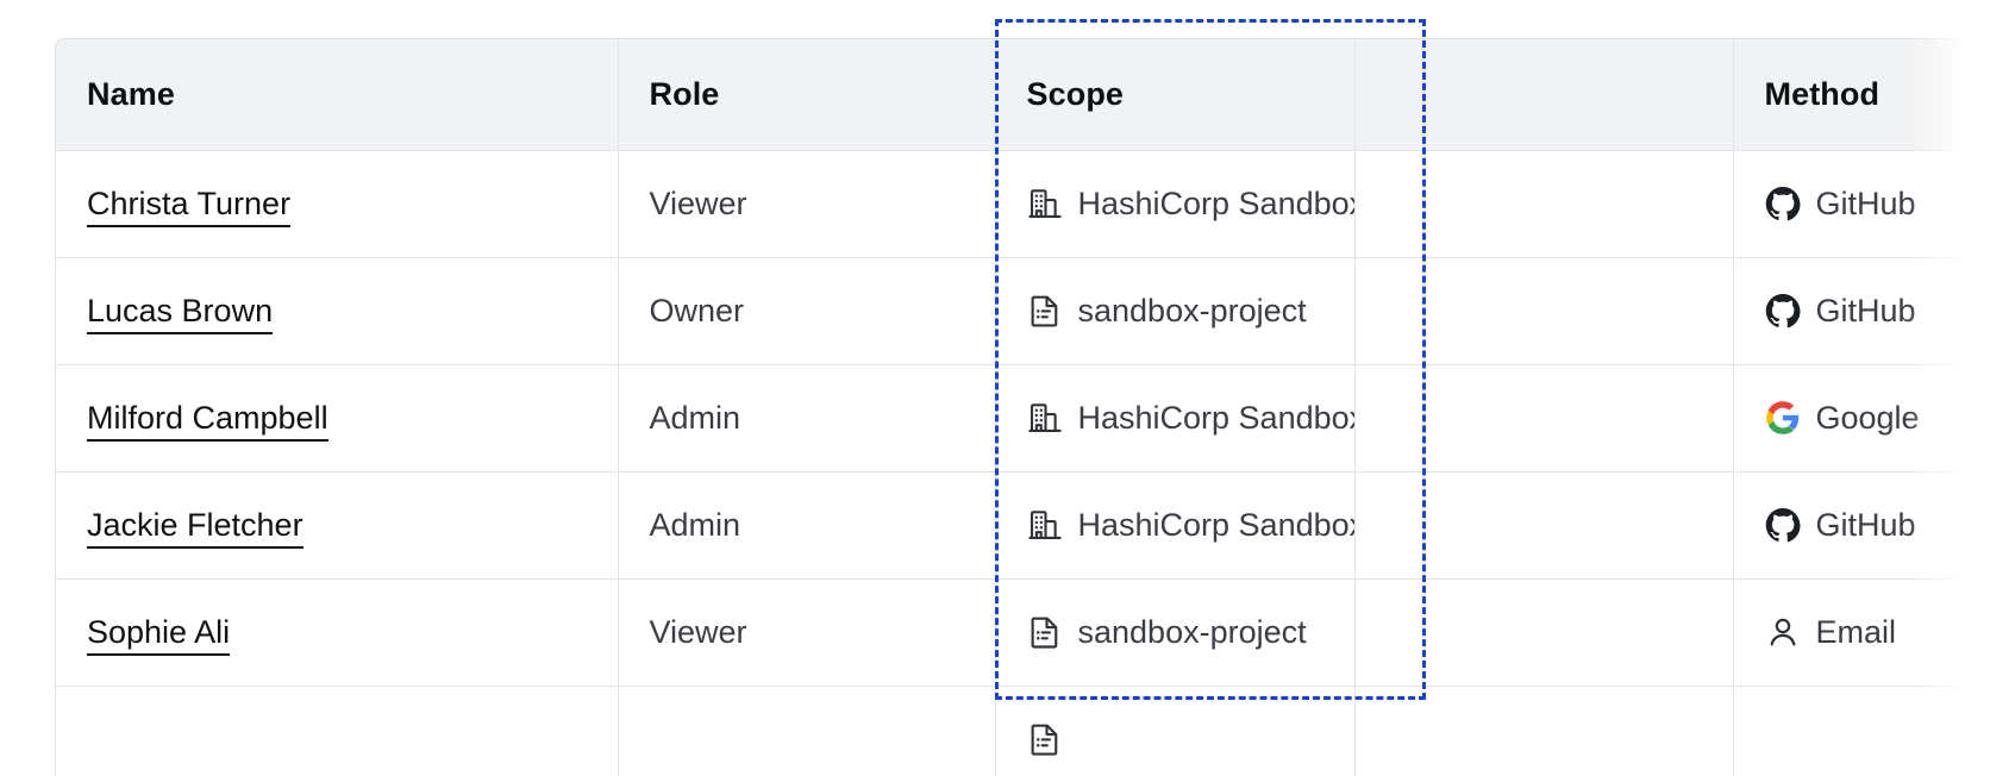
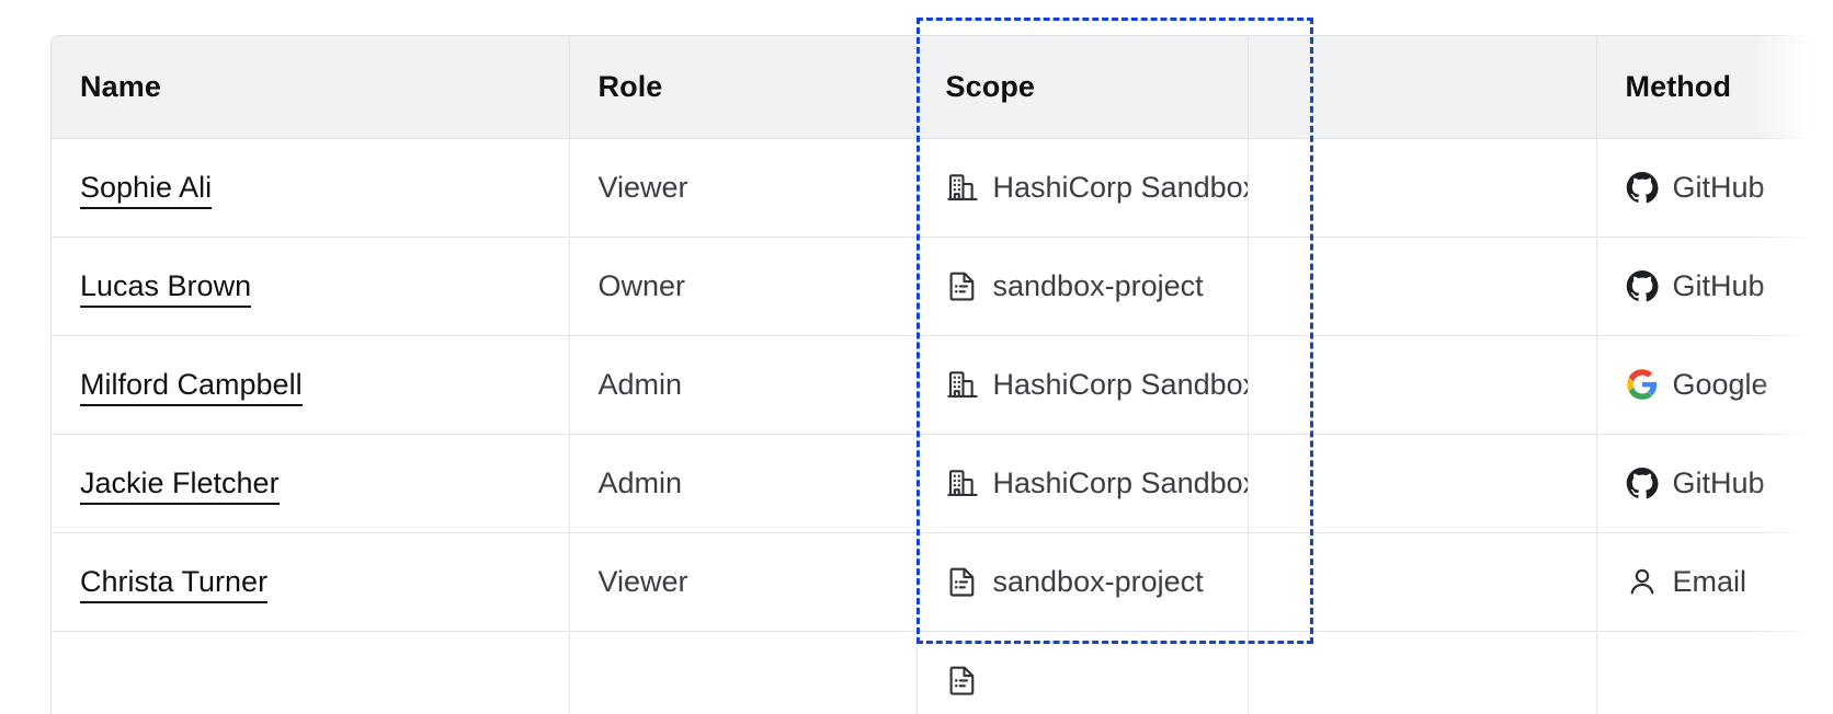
  Name	Role	Scope		Method
- Christa Turner	Viewer	HashiCorp Sandbo		GitHu
+ Sophie Ali	Viewer	HashiCorp Sandbo		GitHu
  Lucas Brown	Owner	sandbox-project		GitHu
  Milford Campbell	Admin	HashiCorp Sandbo		Googl
  Jackie Fletcher	Admin	HashiCorp Sandbo		GitHu
- Sophie Ali	Viewer	sandbox-project		Email
+ Christa Turner	Viewer	sandbox-project		Email
